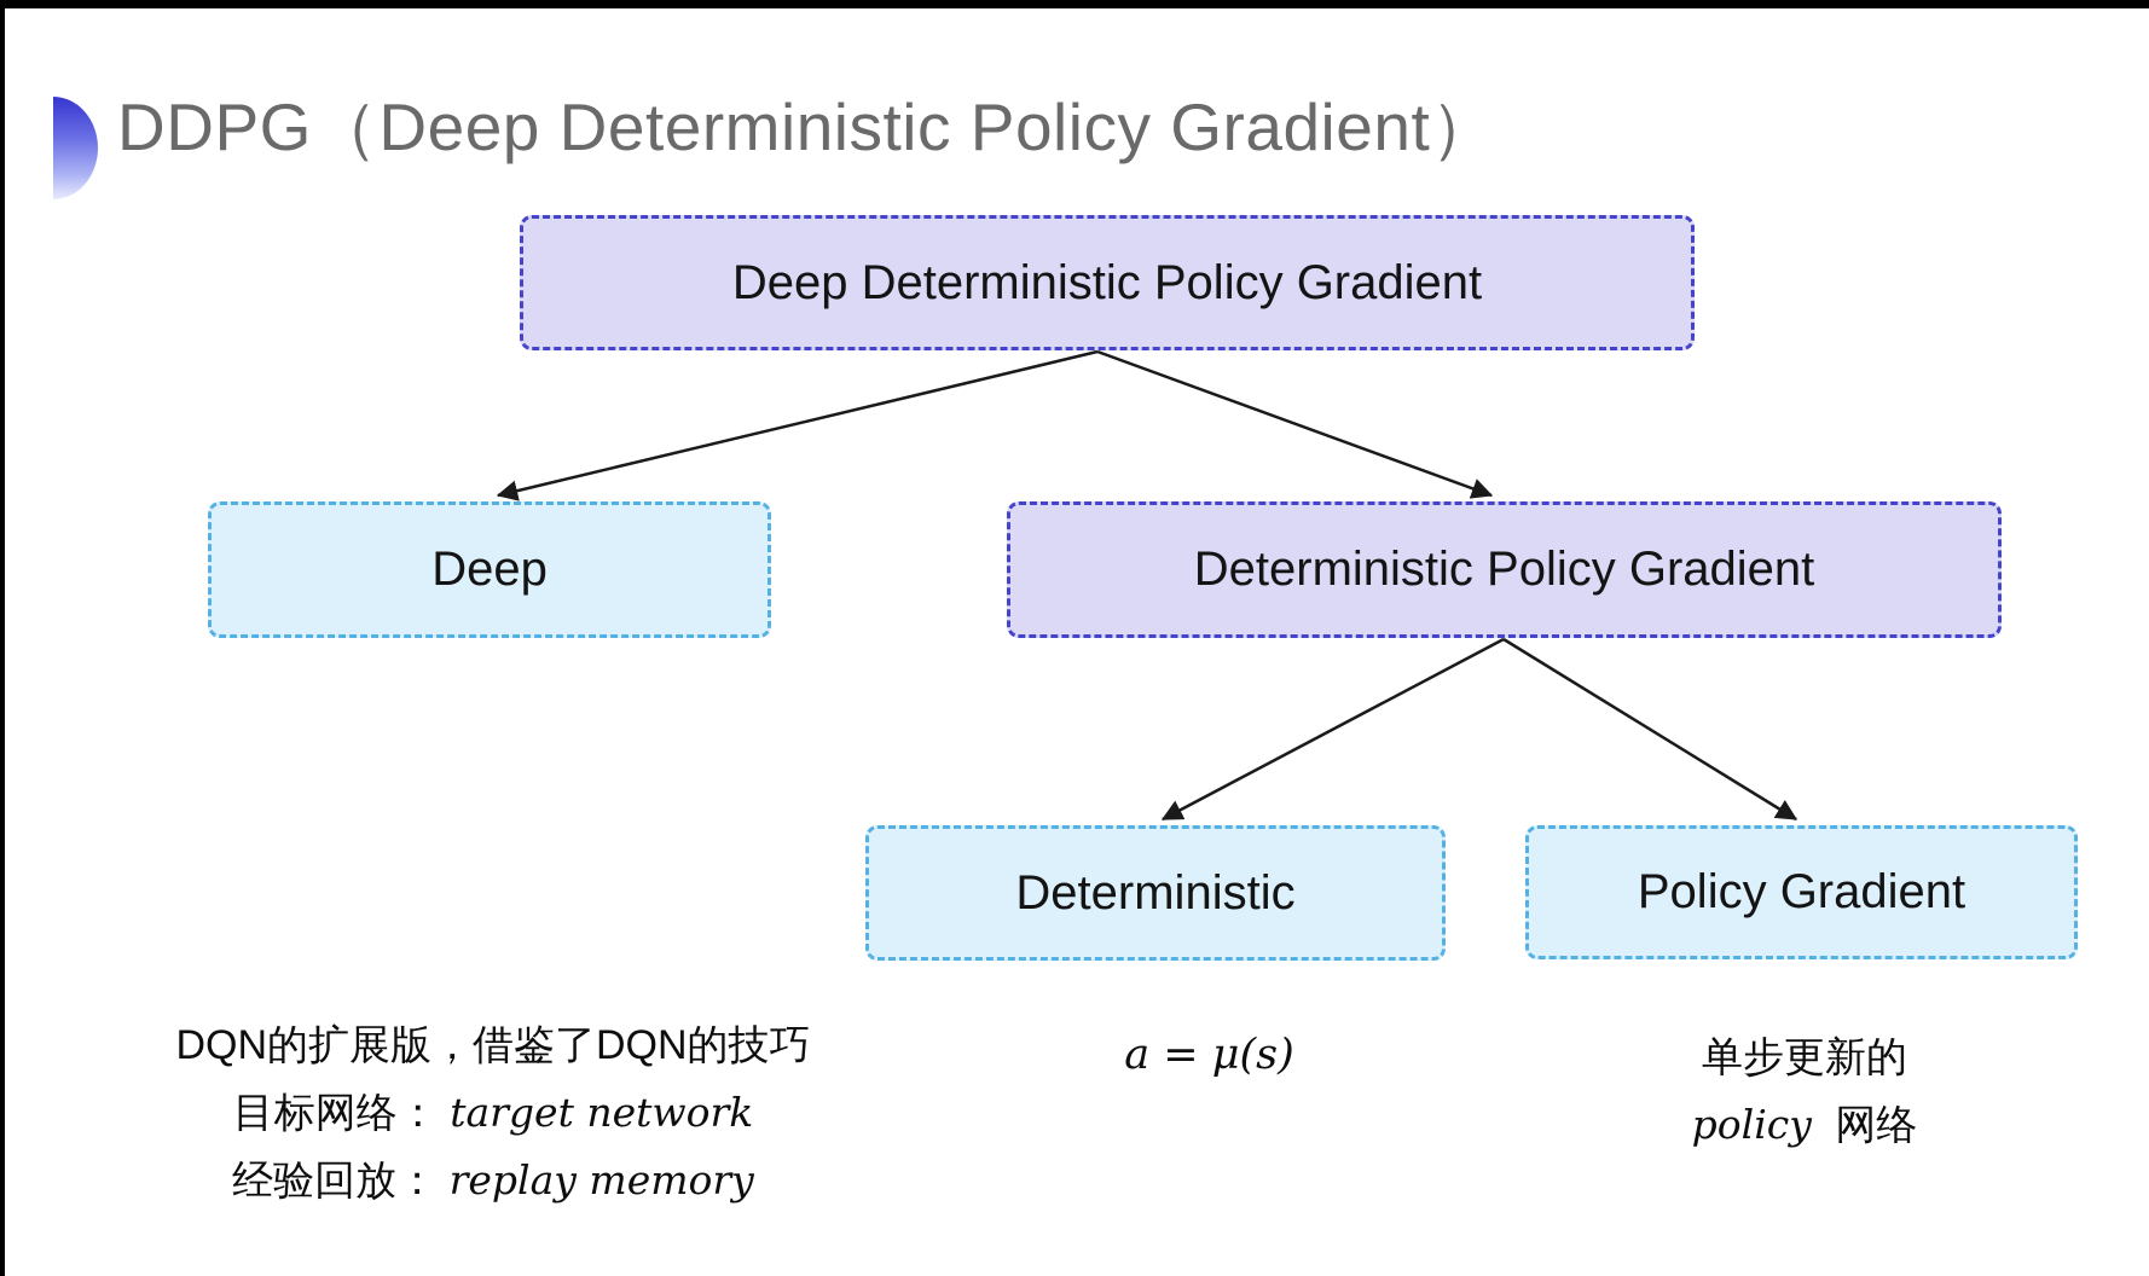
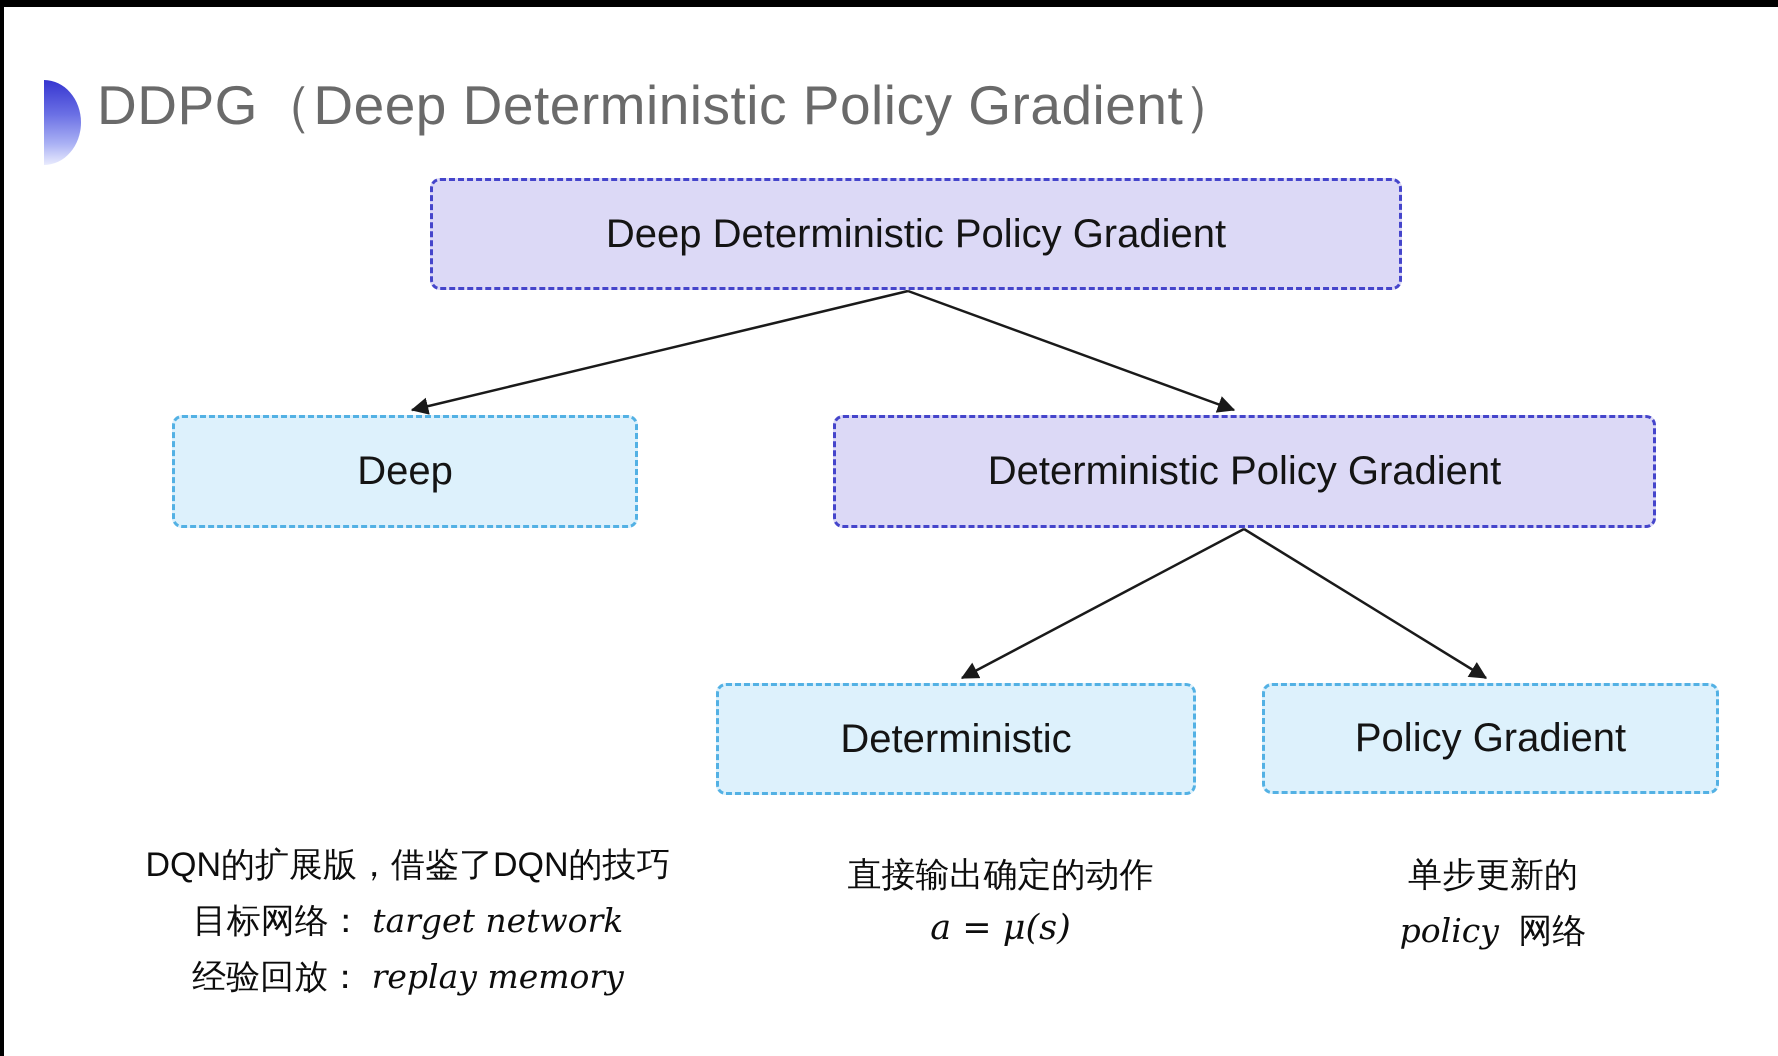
  DDPG（Deep Deterministic Policy Gradient）
  Deep Deterministic Policy Gradient
  Deep
  Deterministic Policy Gradient
  Deterministic
  Policy Gradient
  DQN的扩展版，借鉴了DQN的技巧
  目标网络： target network
  经验回放： replay memory
+ 直接输出确定的动作
  a = μ(s)
  单步更新的
  policy 网络
